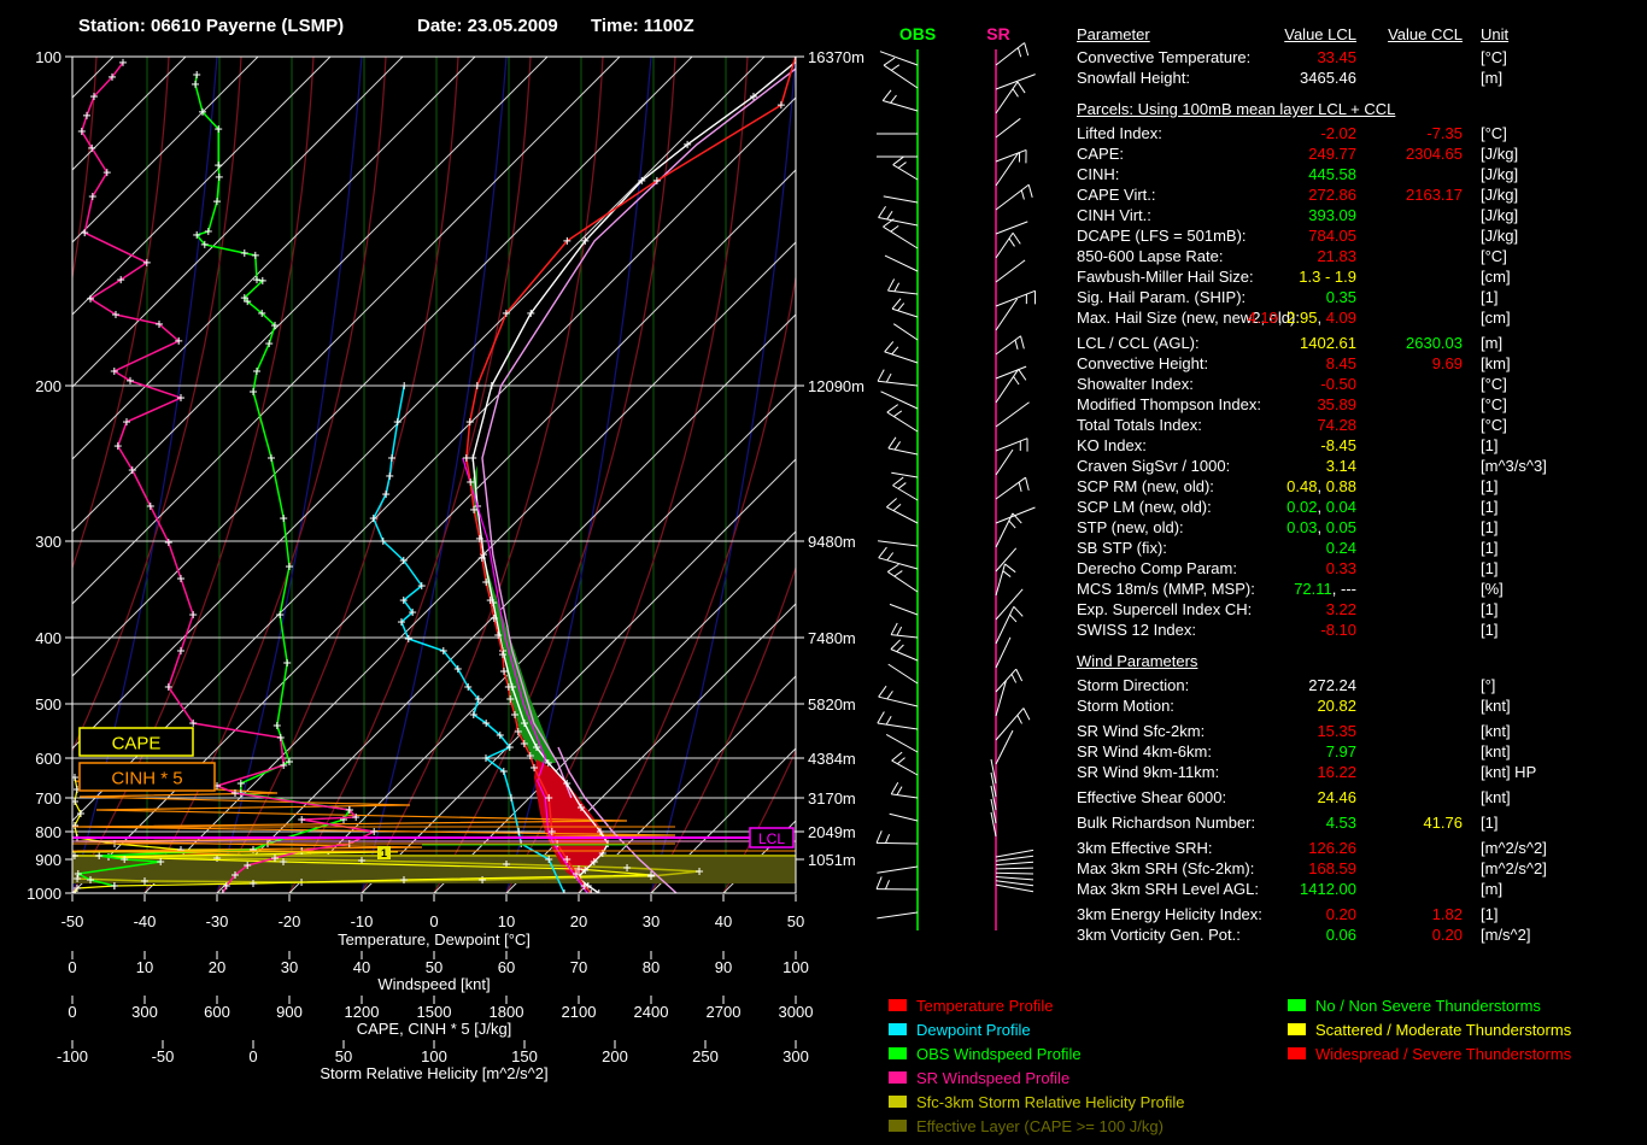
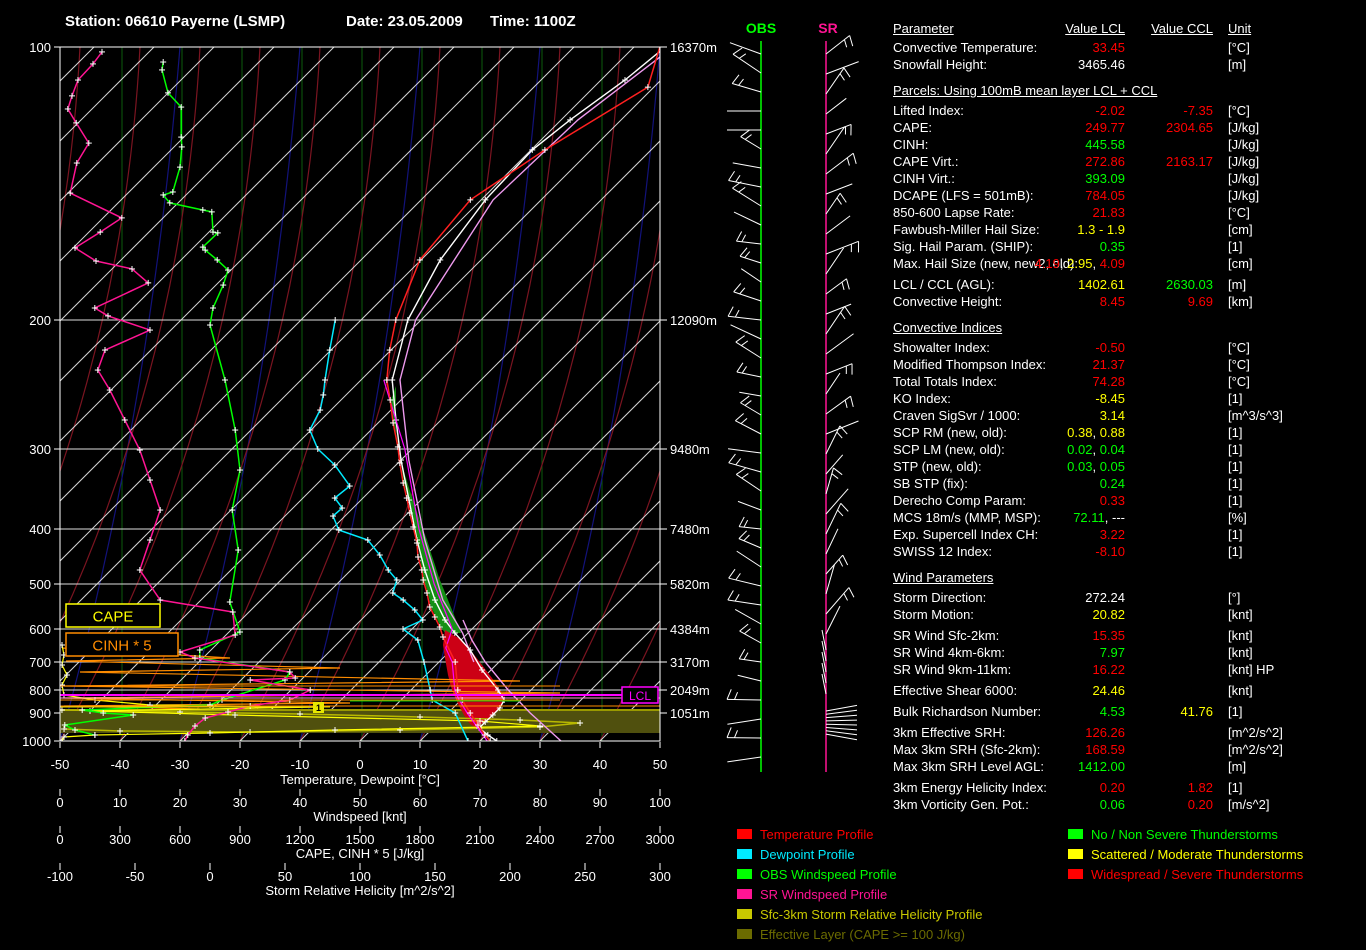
  Station: 06610 Payerne (LSMP)
  Date: 23.05.2009
  Time: 1100Z
  100
  200
  300
  400
  500
  600
  700
  800
  900
  1000
  16370m
  12090m
  9480m
  7480m
  5820m
  4384m
  3170m
  2049m
  1051m
  CAPE
  CINH * 5
  LCL
  1
  -50
  -40
  -30
  -20
  -10
  0
  10
  20
  30
  40
  50
  Temperature, Dewpoint [°C]
  0
  10
  20
  30
  40
  50
  60
  70
  80
  90
  100
  Windspeed [knt]
  0
  300
  600
  900
  1200
  1500
  1800
  2100
  2400
  2700
  3000
  CAPE, CINH * 5 [J/kg]
  -100
  -50
  0
  50
  100
  150
  200
  250
  300
  Storm Relative Helicity [m^2/s^2]
  OBS
  SR
  Parameter
  Value LCL
  Value CCL
  Unit
  Convective Temperature:
  33.45
  [°C]
  Snowfall Height:
  3465.46
  [m]
  Parcels: Using 100mB mean layer LCL + CCL
  Lifted Index:
  -2.02
  -7.35
  [°C]
  CAPE:
  249.77
  2304.65
  [J/kg]
  CINH:
  445.58
  [J/kg]
  CAPE Virt.:
  272.86
  2163.17
  [J/kg]
  CINH Virt.:
  393.09
  [J/kg]
  DCAPE (LFS = 501mB):
  784.05
  [J/kg]
  850-600 Lapse Rate:
  21.83
  [°C]
  Fawbush-Miller Hail Size:
  1.3 - 1.9
  [cm]
  Sig. Hail Param. (SHIP):
  0.35
  [1]
  Max. Hail Size (new, new2, old):
  4.19, 2.95, 4.09
  [cm]
  LCL / CCL (AGL):
  1402.61
  2630.03
  [m]
  Convective Height:
  8.45
  9.69
  [km]
+ Convective Indices
  Showalter Index:
  -0.50
  [°C]
  Modified Thompson Index:
- 35.89
+ 21.37
  [°C]
  Total Totals Index:
  74.28
  [°C]
  KO Index:
  -8.45
  [1]
  Craven SigSvr / 1000:
  3.14
  [m^3/s^3]
  SCP RM (new, old):
- 0.48, 0.88
+ 0.38, 0.88
  [1]
  SCP LM (new, old):
  0.02, 0.04
  [1]
  STP (new, old):
  0.03, 0.05
  [1]
  SB STP (fix):
  0.24
  [1]
  Derecho Comp Param:
  0.33
  [1]
  MCS 18m/s (MMP, MSP):
  72.11, ---
  [%]
  Exp. Supercell Index CH:
  3.22
  [1]
  SWISS 12 Index:
  -8.10
  [1]
  Wind Parameters
  Storm Direction:
  272.24
  [°]
  Storm Motion:
  20.82
  [knt]
  SR Wind Sfc-2km:
  15.35
  [knt]
  SR Wind 4km-6km:
  7.97
  [knt]
  SR Wind 9km-11km:
  16.22
  [knt] HP
  Effective Shear 6000:
  24.46
  [knt]
  Bulk Richardson Number:
  4.53
  41.76
  [1]
  3km Effective SRH:
  126.26
  [m^2/s^2]
  Max 3km SRH (Sfc-2km):
  168.59
  [m^2/s^2]
  Max 3km SRH Level AGL:
  1412.00
  [m]
  3km Energy Helicity Index:
  0.20
  1.82
  [1]
  3km Vorticity Gen. Pot.:
  0.06
  0.20
  [m/s^2]
  Temperature Profile
  Dewpoint Profile
  OBS Windspeed Profile
  SR Windspeed Profile
  Sfc-3km Storm Relative Helicity Profile
  Effective Layer (CAPE >= 100 J/kg)
  No / Non Severe Thunderstorms
  Scattered / Moderate Thunderstorms
  Widespread / Severe Thunderstorms
